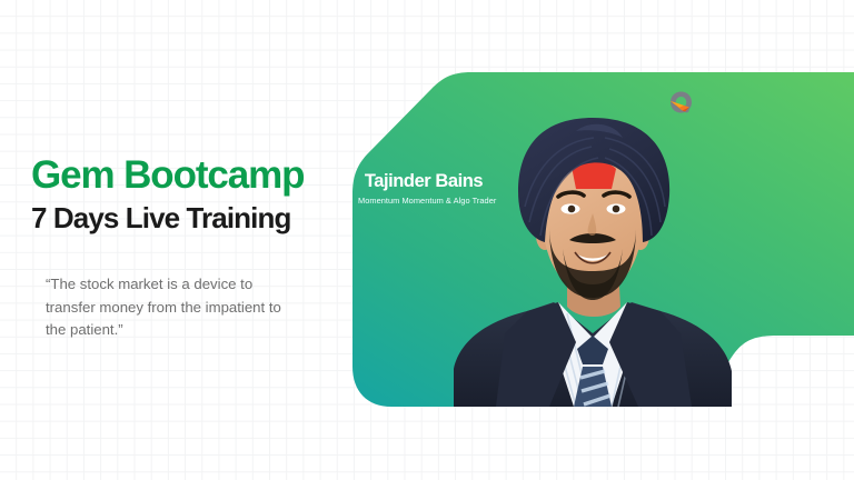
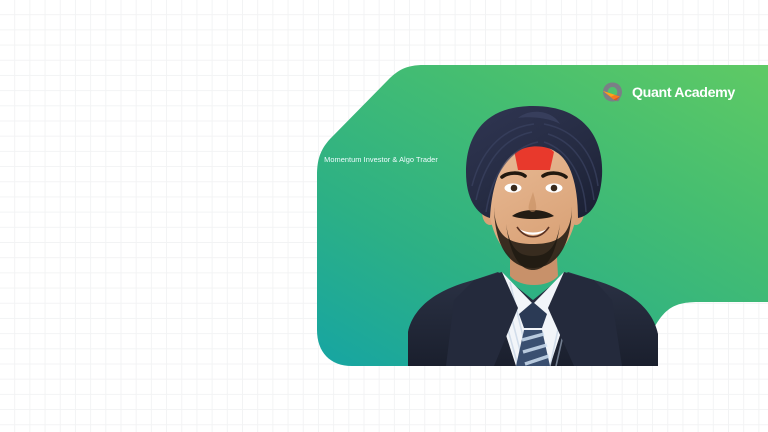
- Gem Bootcamp
- 7 Days Live Training
- “The stock market is a device to transfer money from the impatient to the patient.”
- Tajinder Bains
- Momentum Momentum & Algo Trader
+ Momentum Investor & Algo Trader
+ Quant Academy
